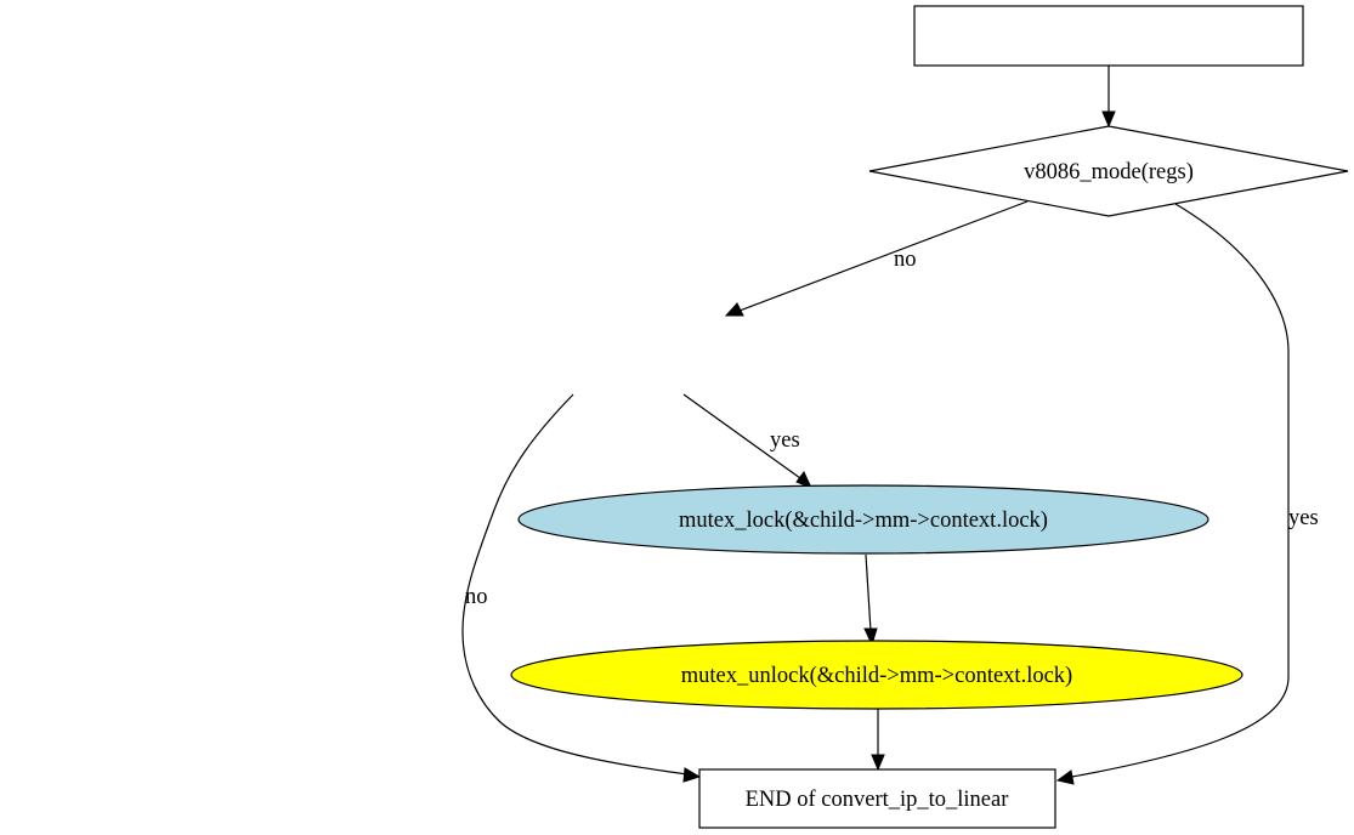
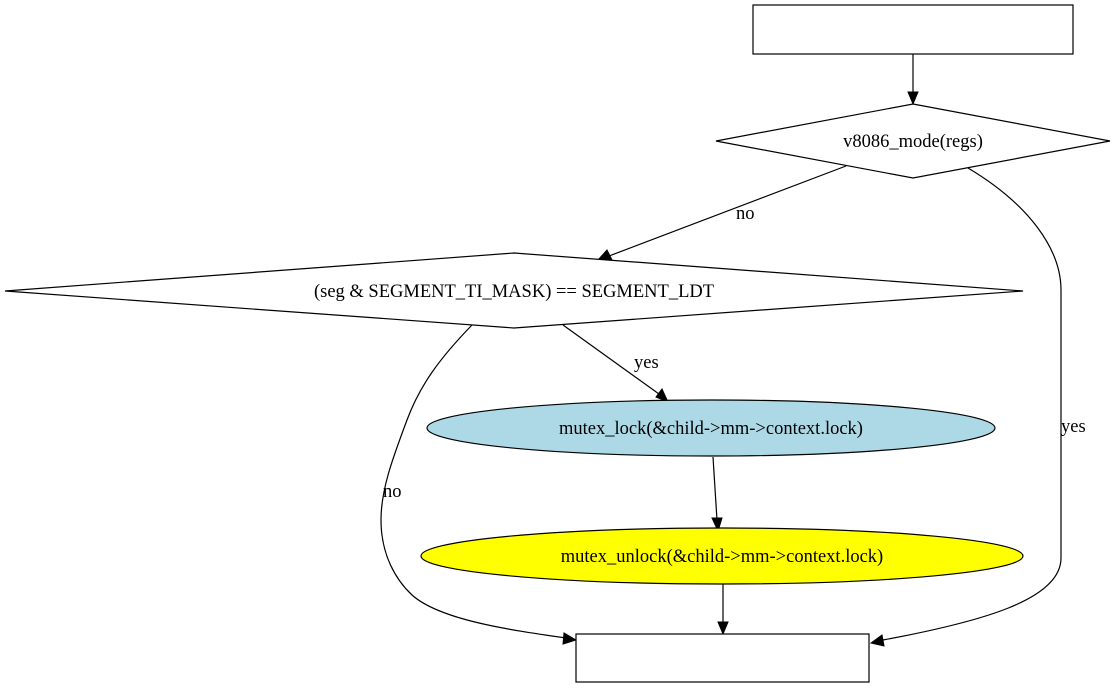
  no
  yes
  yes
  no
  v8086_mode(regs)
+ (seg & SEGMENT_TI_MASK) == SEGMENT_LDT
  mutex_lock(&child->mm->context.lock)
  mutex_unlock(&child->mm->context.lock)
- END of convert_ip_to_linear
